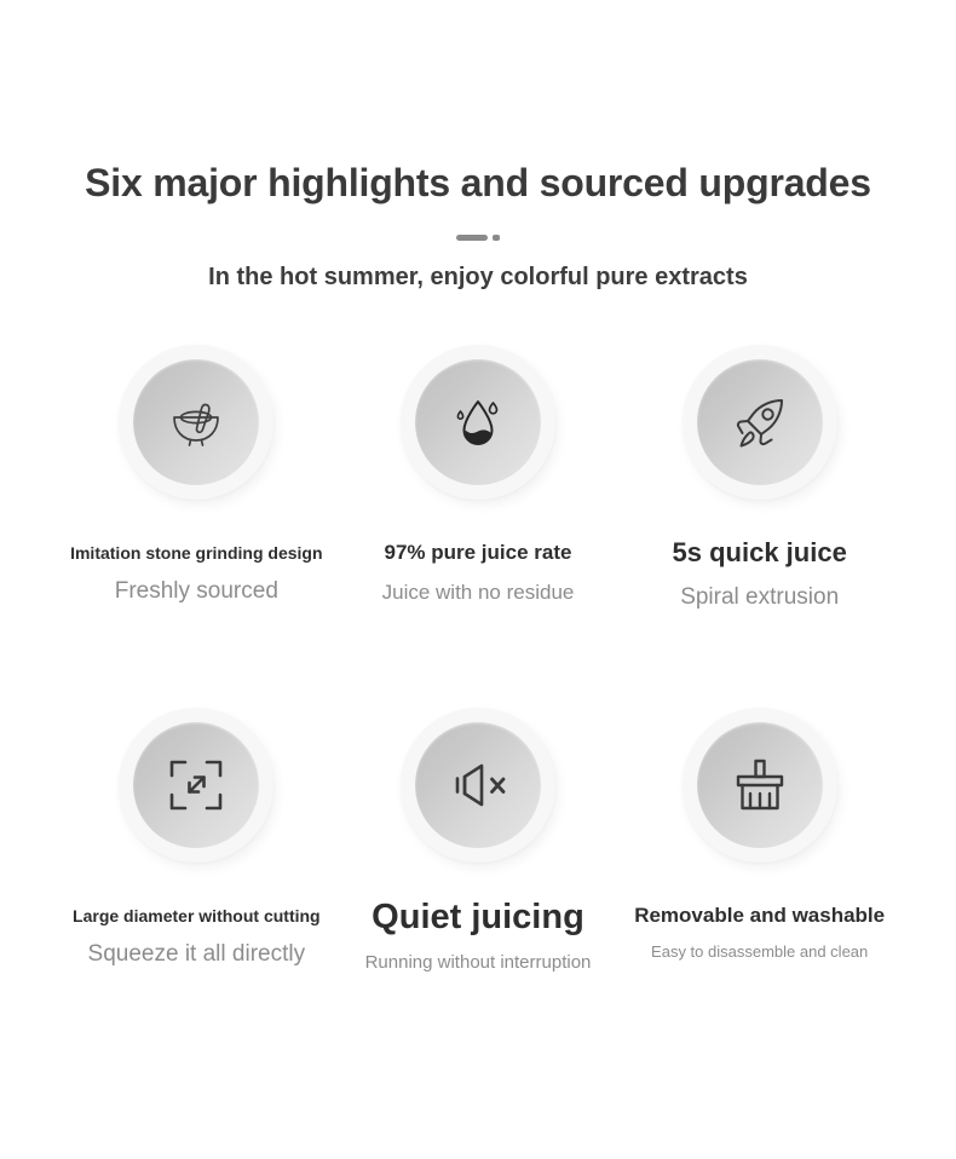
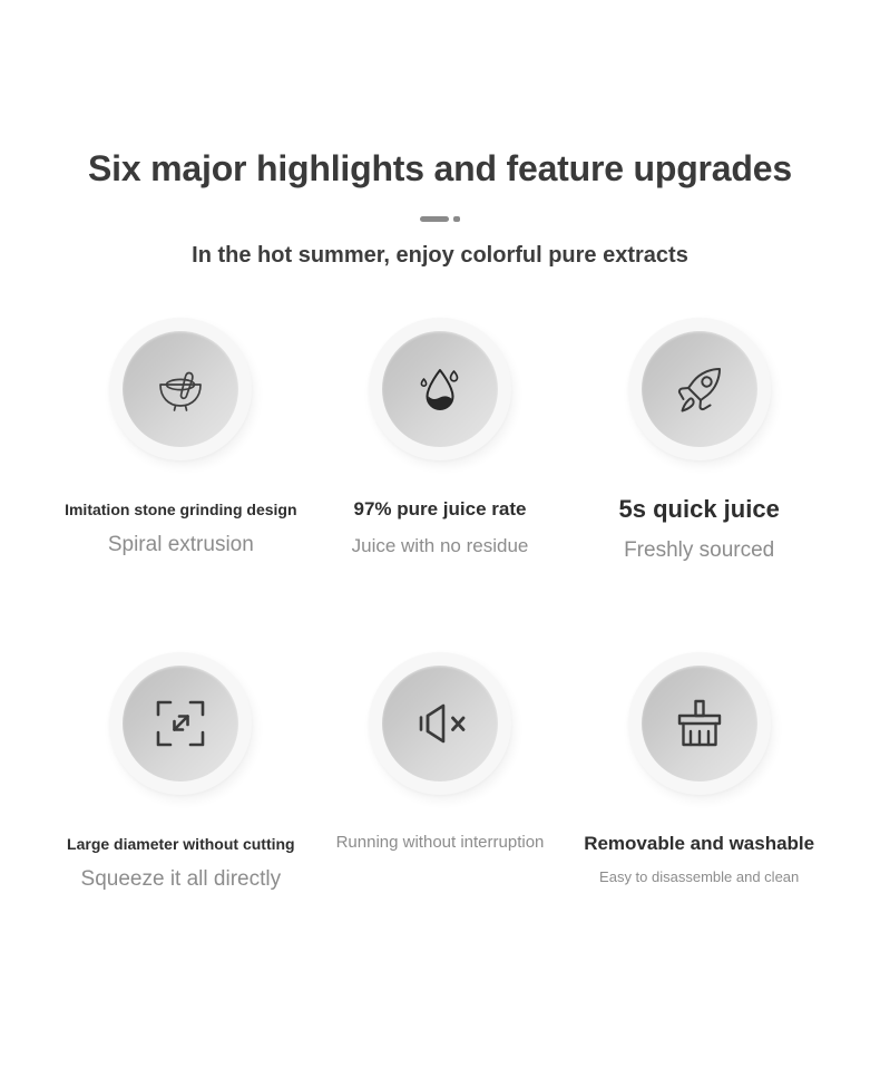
- Six major highlights and sourced upgrades
+ Six major highlights and feature upgrades
  In the hot summer, enjoy colorful pure extracts
  Imitation stone grinding design
- Freshly sourced
+ Spiral extrusion
  97% pure juice rate
  Juice with no residue
  5s quick juice
- Spiral extrusion
+ Freshly sourced
  Large diameter without cutting
  Squeeze it all directly
- Quiet juicing
  Running without interruption
  Removable and washable
  Easy to disassemble and clean
